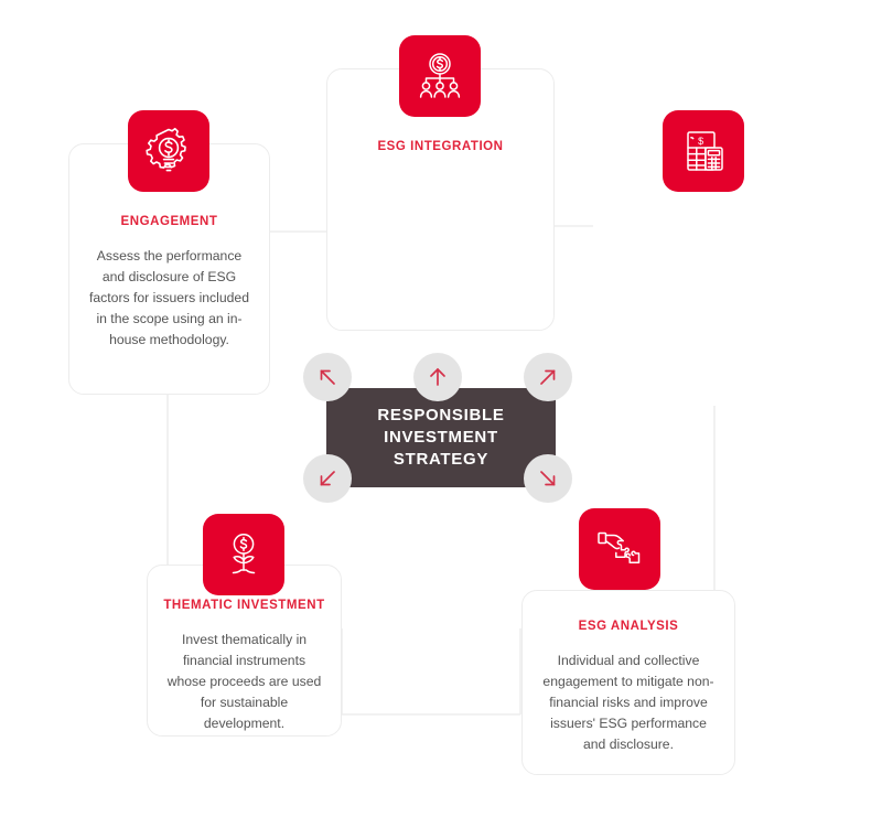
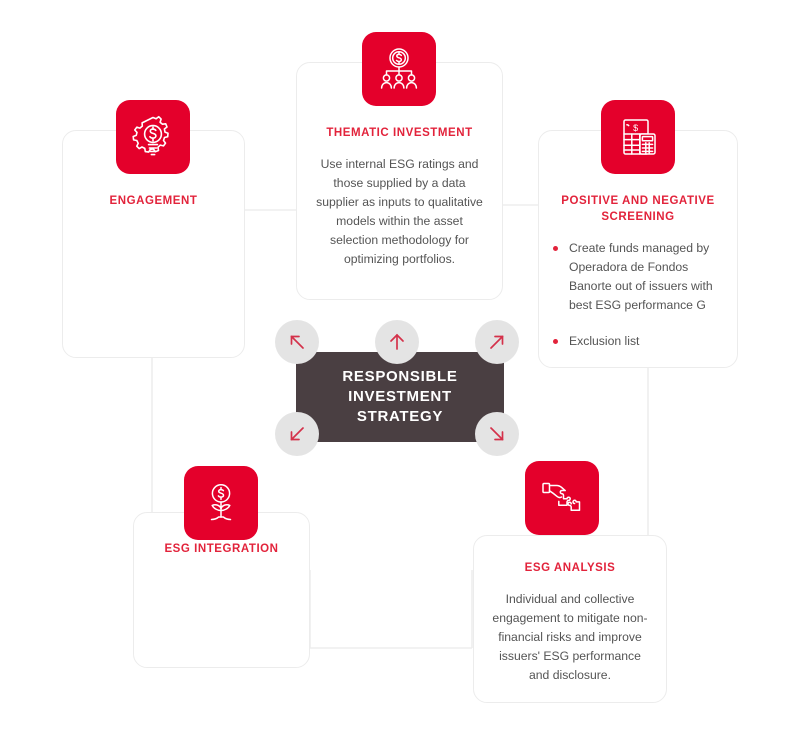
  RESPONSIBLE
  INVESTMENT
  STRATEGY
  ENGAGEMENT
- Assess the performance and disclosure of ESG factors for issuers included in the scope using an in-house methodology.
- ESG INTEGRATION
+ THEMATIC INVESTMENT
+ Use internal ESG ratings and those supplied by a data supplier as inputs to qualitative models within the asset selection methodology for optimizing portfolios.
+ POSITIVE AND NEGATIVE SCREENING
+ Create funds managed by Operadora de Fondos Banorte out of issuers with best ESG performance G
+ Exclusion list
  $
- THEMATIC INVESTMENT
+ ESG INTEGRATION
- Invest thematically in financial instruments whose proceeds are used for sustainable development.
  ESG ANALYSIS
  Individual and collective engagement to mitigate non-financial risks and improve issuers' ESG performance and disclosure.
